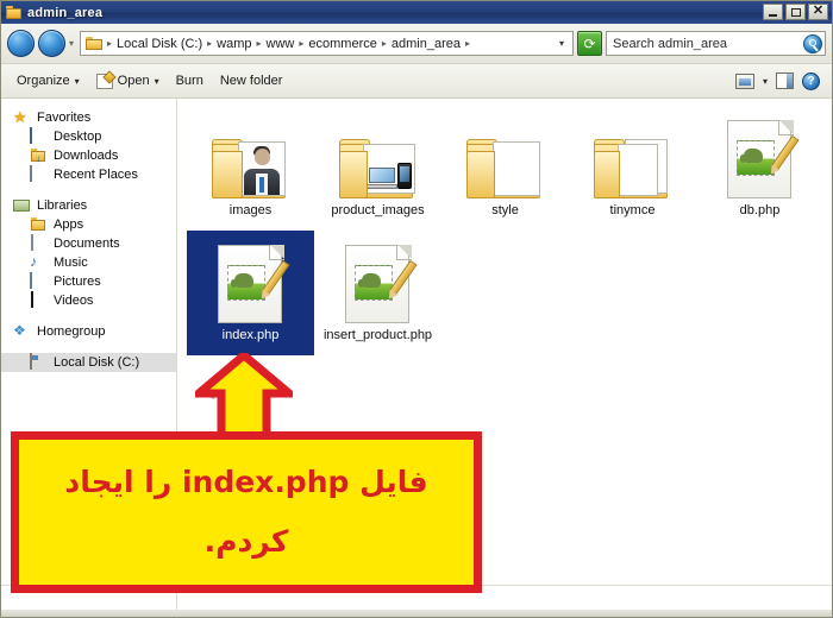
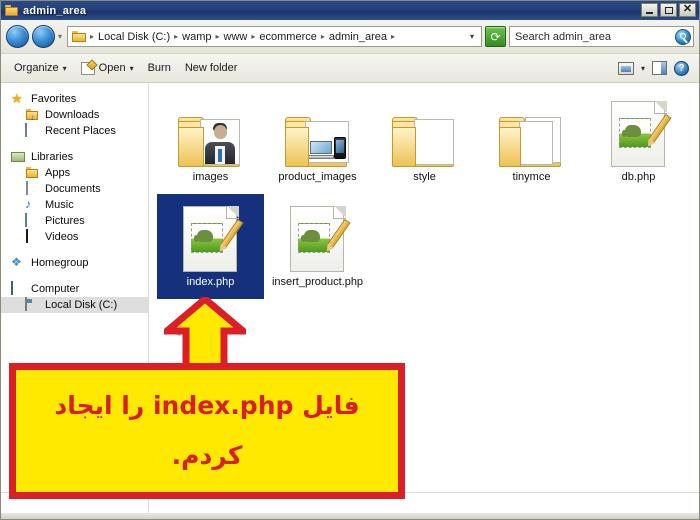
  admin_area
  ✕
  ▾
  ▸
  Local Disk (C:)
  ▸
  wamp
  ▸
  www
  ▸
  ecommerce
  ▸
  admin_area
  ▸
  ▾
  ⟳
  Search admin_area
  Organize
  ▾
  Open
  ▾
  Burn
  New folder
  ▾
  ?
  ★
  Favorites
- Desktop
  ↓
  Downloads
  Recent Places
  Libraries
  Apps
  Documents
  ♪
  Music
  Pictures
  Videos
  ❖
  Homegroup
+ Computer
  Local Disk (C:)
  images
  product_images
  style
  tinymce
  db.php
  index.php
  insert_product.php
  فایل index.php را ایجاد
  کردم.
